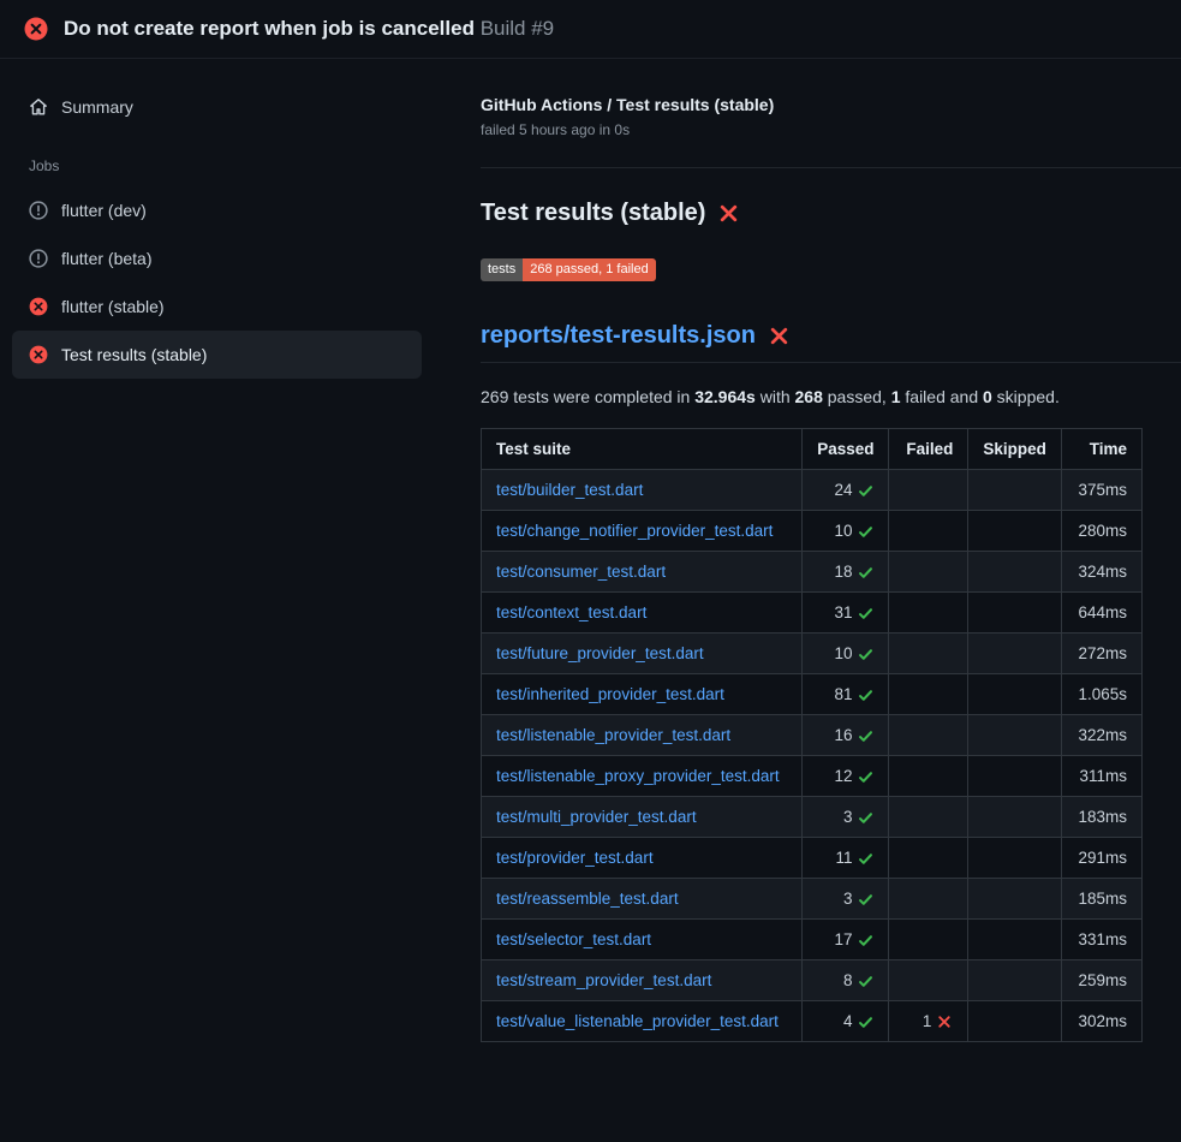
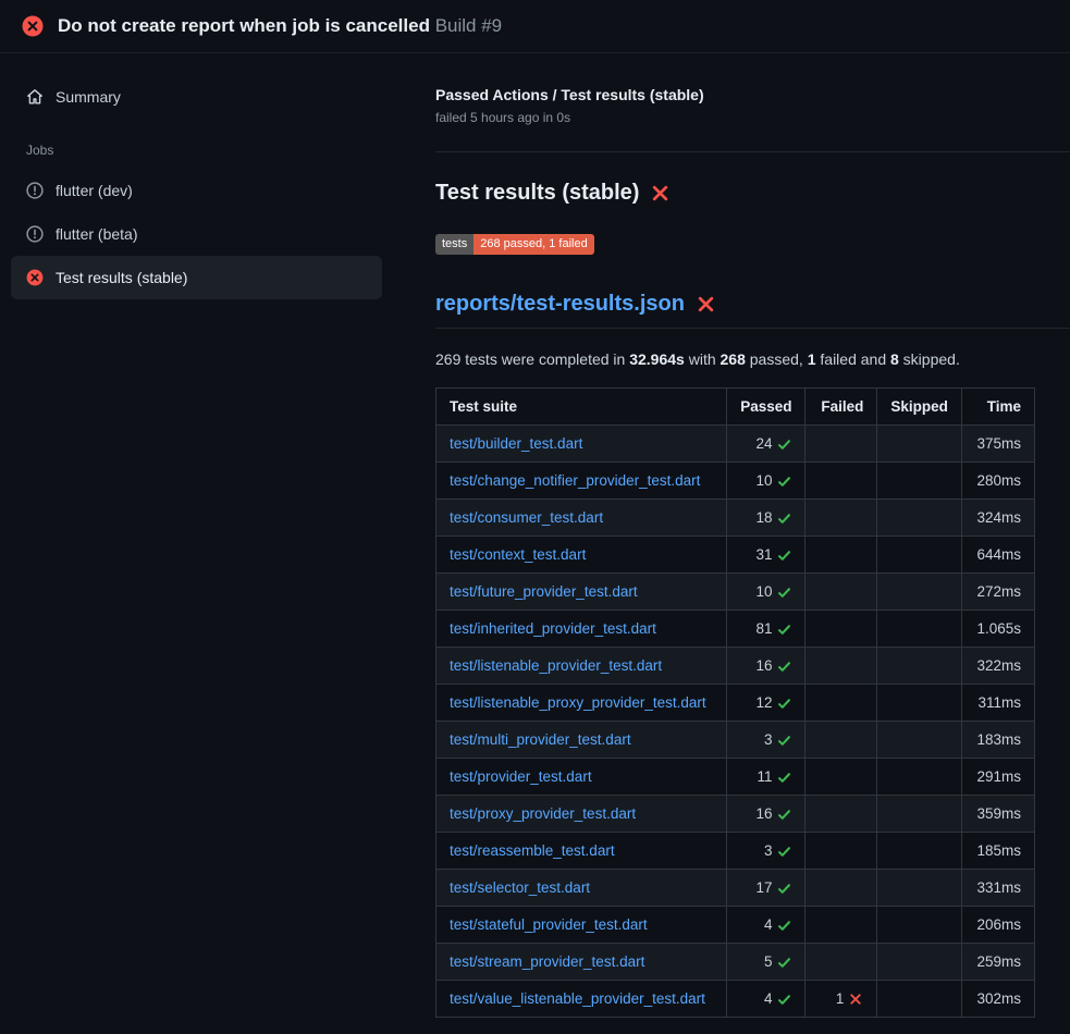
  Do not create report when job is cancelled Build #9
  Summary
  Jobs
  flutter (dev)
  flutter (beta)
- flutter (stable)
  Test results (stable)
- GitHub Actions / Test results (stable)
+ Passed Actions / Test results (stable)
  failed 5 hours ago in 0s
  Test results (stable)
  tests
  268 passed, 1 failed
  reports/test-results.json
- 269 tests were completed in 32.964s with 268 passed, 1 failed and 0 skipped.
+ 269 tests were completed in 32.964s with 268 passed, 1 failed and 8 skipped.
  Test suite	Passed	Failed	Skipped	Time
  test/builder_test.dart	24			375ms
  test/change_notifier_provider_test.dart	10			280ms
  test/consumer_test.dart	18			324ms
  test/context_test.dart	31			644ms
  test/future_provider_test.dart	10			272ms
  test/inherited_provider_test.dart	81			1.065s
  test/listenable_provider_test.dart	16			322ms
  test/listenable_proxy_provider_test.dart	12			311ms
  test/multi_provider_test.dart	3			183ms
  test/provider_test.dart	11			291ms
+ test/proxy_provider_test.dart	16			359ms
  test/reassemble_test.dart	3			185ms
  test/selector_test.dart	17			331ms
+ test/stateful_provider_test.dart	4			206ms
- test/stream_provider_test.dart	8			259ms
+ test/stream_provider_test.dart	5			259ms
  test/value_listenable_provider_test.dart	4	1		302ms
